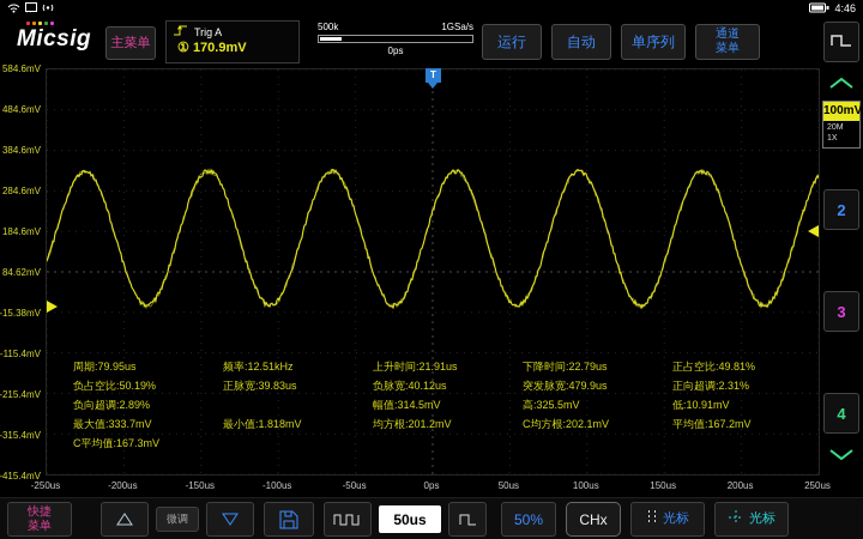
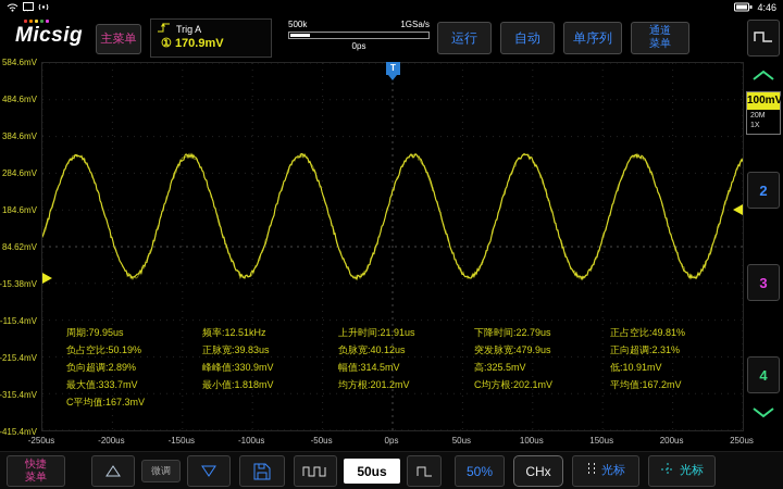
  4:46
  Micsig
  主菜单
  Trig A
  ① 170.9mV
  500k
  1GSa/s
  0ps
  运行
  自动
  单序列
  通道菜单
  584.6mV
  484.6mV
  384.6mV
  284.6mV
  184.6mV
  84.62mV
  -15.38mV
  -115.4mV
  -215.4mV
  -315.4mV
  -415.4mV
  T
  周期:79.95us
  频率:12.51kHz
  上升时间:21.91us
  下降时间:22.79us
  正占空比:49.81%
  负占空比:50.19%
  正脉宽:39.83us
  负脉宽:40.12us
  突发脉宽:479.9us
  正向超调:2.31%
  负向超调:2.89%
+ 峰峰值:330.9mV
  幅值:314.5mV
  高:325.5mV
  低:10.91mV
  最大值:333.7mV
  最小值:1.818mV
  均方根:201.2mV
  C均方根:202.1mV
  平均值:167.2mV
  C平均值:167.3mV
  -250us
  -200us
  -150us
  -100us
  -50us
  0ps
  50us
  100us
  150us
  200us
  250us
  100mV
  2
  3
  4
  快捷菜单
  微调
  50us
  50%
  CHx
  光标
  光标
